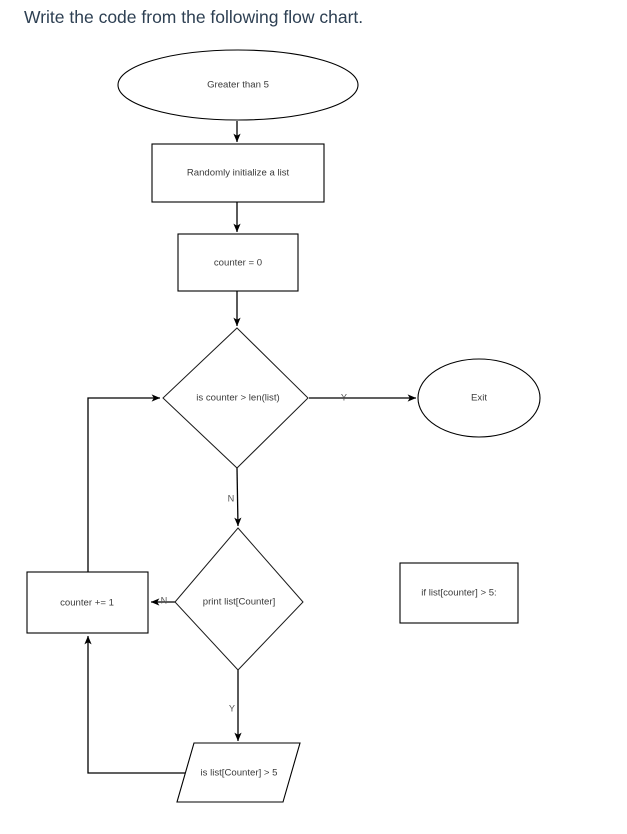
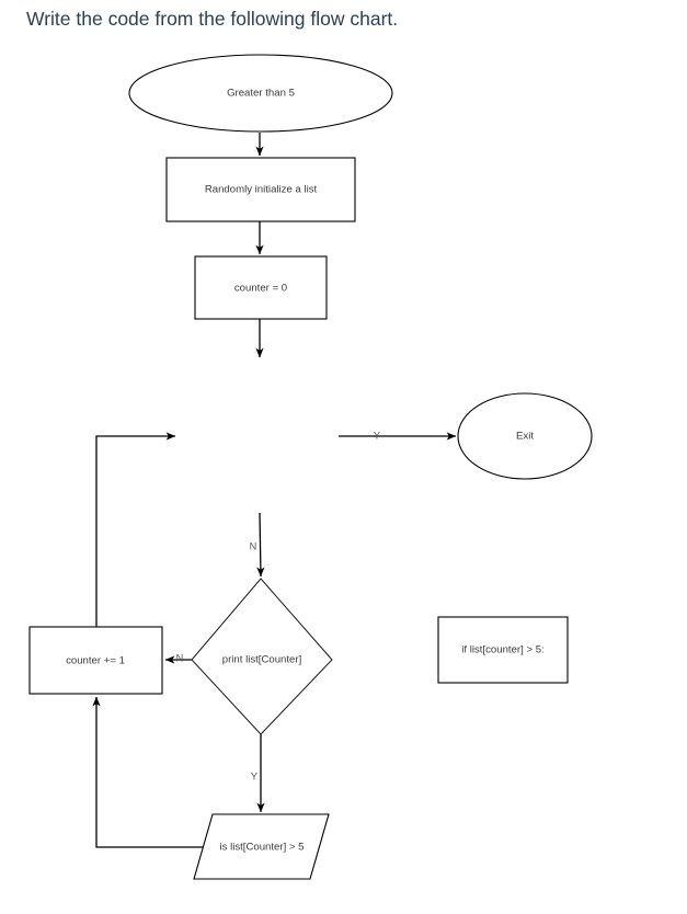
  Write the code from the following flow chart.
  Y
  N
  N
  Y
  Greater than 5
  Randomly initialize a list
  counter = 0
- is counter > len(list)
  Exit
  print list[Counter]
  counter += 1
  is list[Counter] > 5
  if list[counter] > 5:
